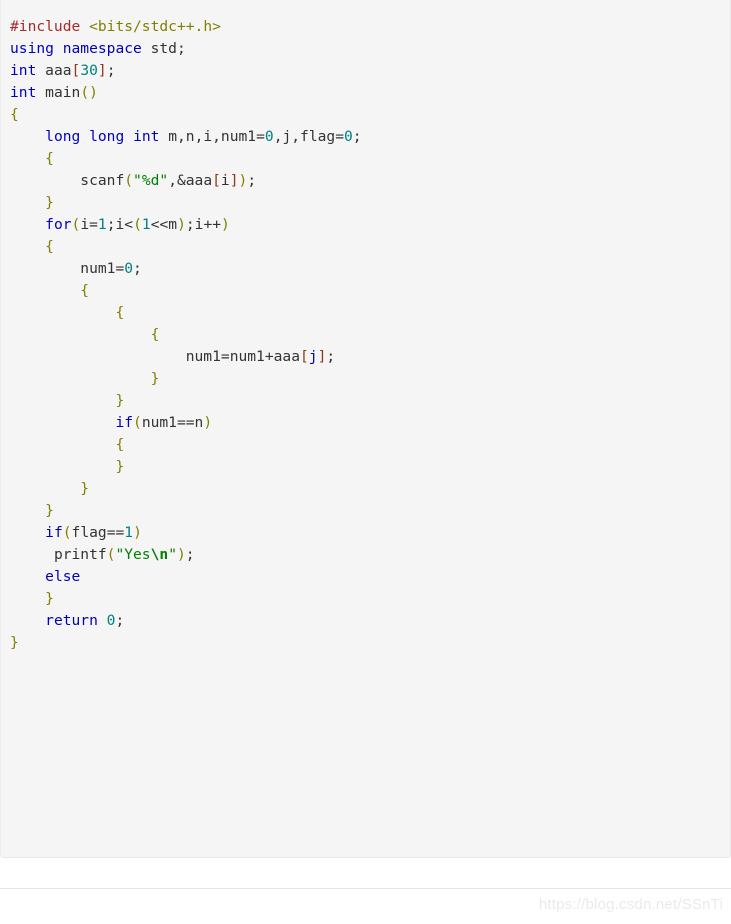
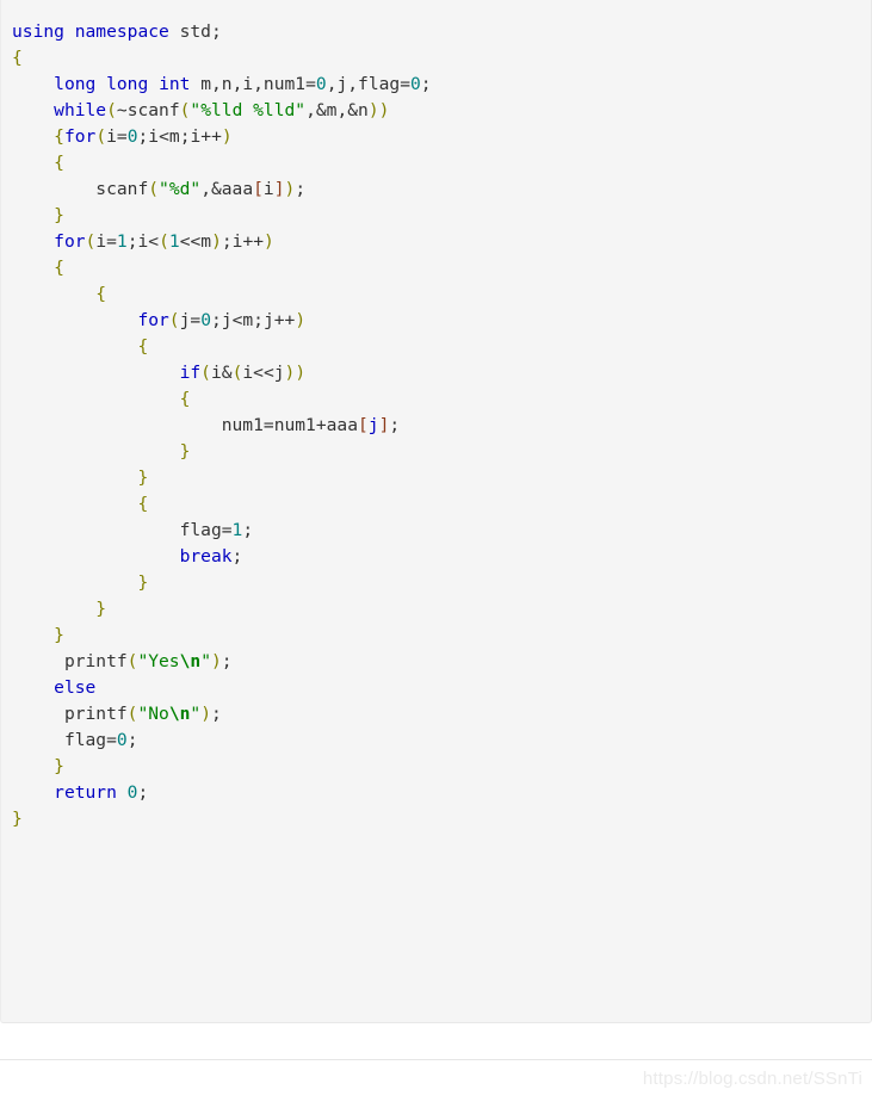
- #include <bits/stdc++.h>
  using namespace std;
- int aaa[30];
- int main()
  {
  long long int m,n,i,num1=0,j,flag=0;
+ while(~scanf("%lld %lld",&m,&n))
+ {for(i=0;i<m;i++)
  {
  scanf("%d",&aaa[i]);
  }
  for(i=1;i<(1<<m);i++)
  {
- num1=0;
  {
+ for(j=0;j<m;j++)
  {
+ if(i&(i<<j))
  {
  num1=num1+aaa[j];
  }
  }
- if(num1==n)
  {
+ flag=1;
+ break;
  }
  }
  }
- if(flag==1)
  printf("Yes\n");
  else
+ printf("No\n");
+ flag=0;
  }
  return 0;
  }
